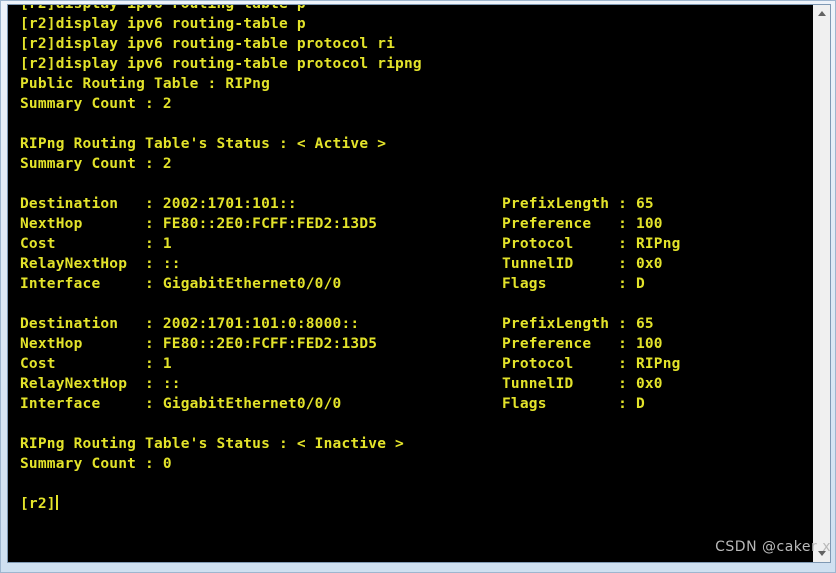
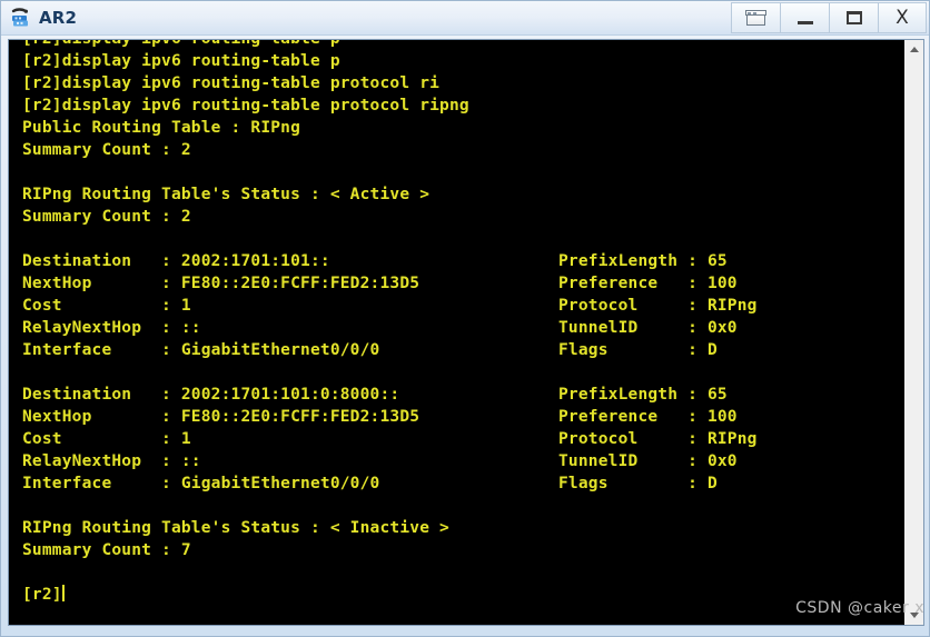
+ AR2
+ X
  [r2]display ipv6 routing-table p
  [r2]display ipv6 routing-table protocol ri
  [r2]display ipv6 routing-table protocol ripng
  Public Routing Table : RIPng
  Summary Count : 2
  RIPng Routing Table's Status : < Active >
  Summary Count : 2
  Destination : 2002:1701:101::
  PrefixLength : 65
  NextHop : FE80::2E0:FCFF:FED2:13D5
  Preference : 100
  Cost : 1
  Protocol : RIPng
  RelayNextHop : ::
  TunnelID : 0x0
  Interface : GigabitEthernet0/0/0
  Flags : D
  Destination : 2002:1701:101:0:8000::
  PrefixLength : 65
  NextHop : FE80::2E0:FCFF:FED2:13D5
  Preference : 100
  Cost : 1
  Protocol : RIPng
  RelayNextHop : ::
  TunnelID : 0x0
  Interface : GigabitEthernet0/0/0
  Flags : D
  RIPng Routing Table's Status : < Inactive >
- Summary Count : 0
+ Summary Count : 7
  [r2]
  CSDN @caker x
